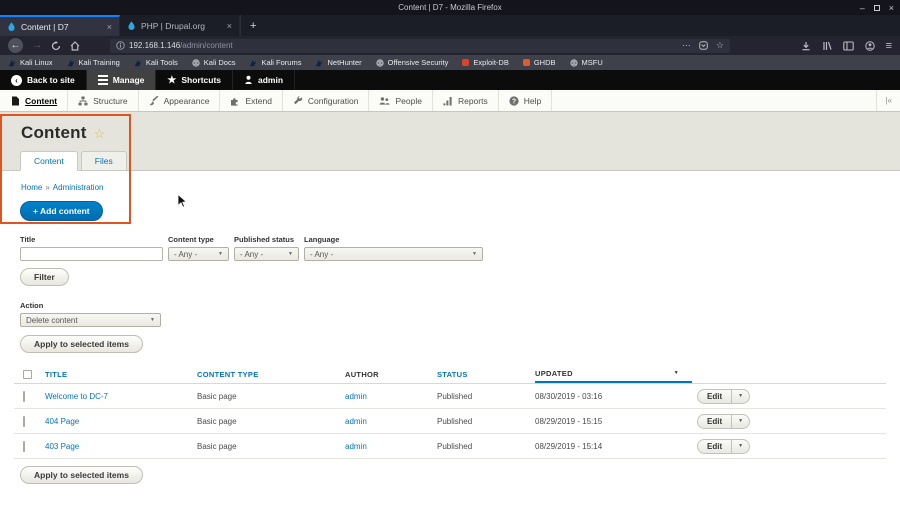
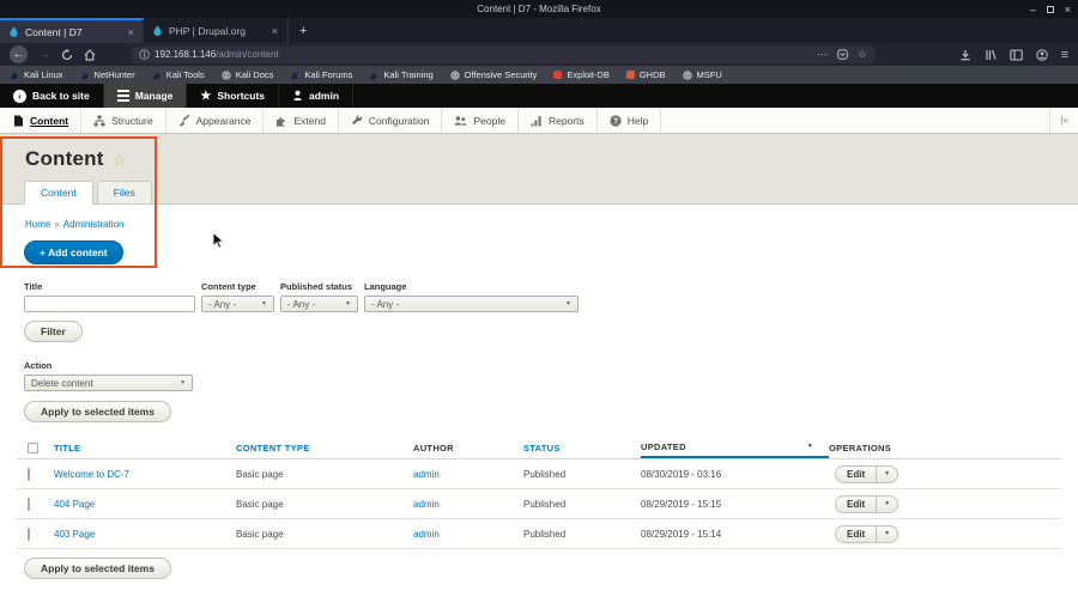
  Content | D7 - Mozilla Firefox
  –
  ×
  Content | D7
  ×
  PHP | Drupal.org
  ×
  +
  ←
  →
  192.168.1.146
  /admin/content
  ⋯
  ☆
  ≡
  Kali Linux
- Kali Training
+ NetHunter
  Kali Tools
  Kali Docs
  Kali Forums
- NetHunter
+ Kali Training
  Offensive Security
  Exploit-DB
  GHDB
  MSFU
  ‹
  Back to site
  Manage
  ★
  Shortcuts
  admin
  Content
  Structure
  Appearance
  Extend
  Configuration
  People
  Reports
  Help
  |«
  Content ☆
  Content
  Files
  Home » Administration
  + Add content
  Title
  Content type
  - Any -
  Published status
  - Any -
  Language
  - Any -
  Filter
  Action
  Delete content
  Apply to selected items
  TITLE
  CONTENT TYPE
  AUTHOR
  STATUS
  UPDATED
+ OPERATIONS
  Welcome to DC-7
  Basic page
  admin
  Published
  08/30/2019 - 03:16
  Edit
  404 Page
  Basic page
  admin
  Published
  08/29/2019 - 15:15
  Edit
  403 Page
  Basic page
  admin
  Published
  08/29/2019 - 15:14
  Edit
  Apply to selected items
